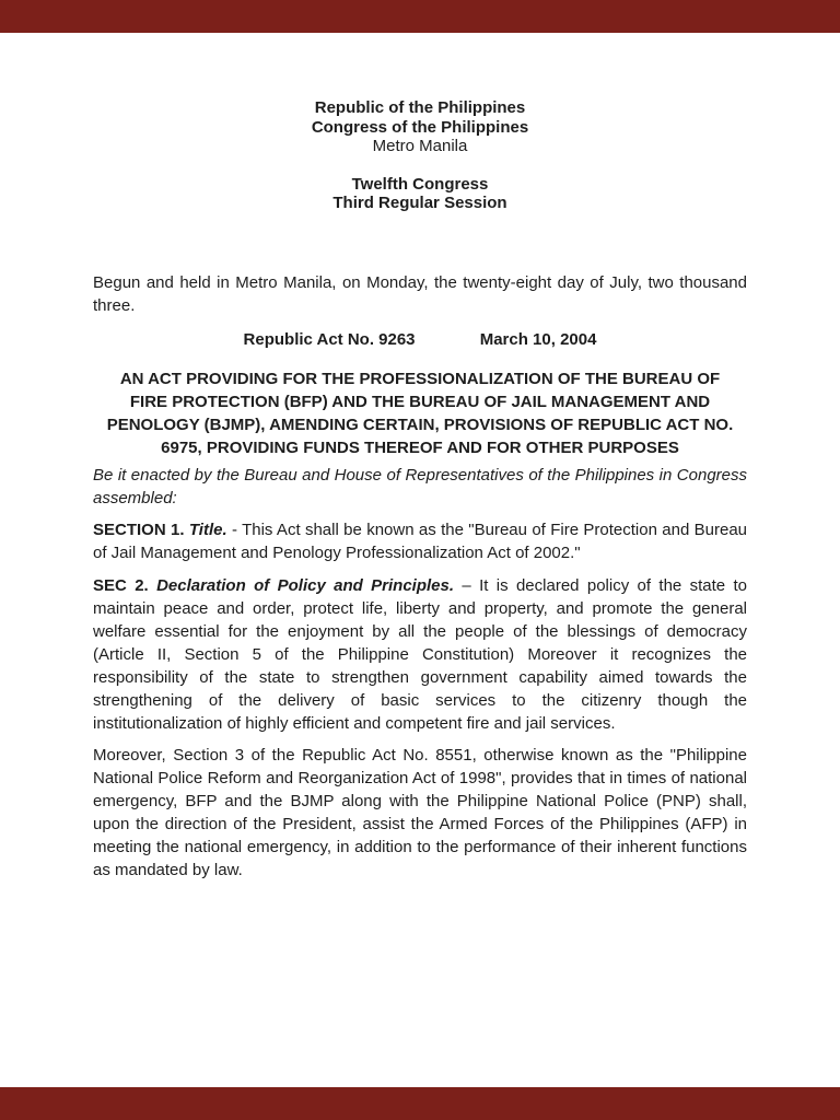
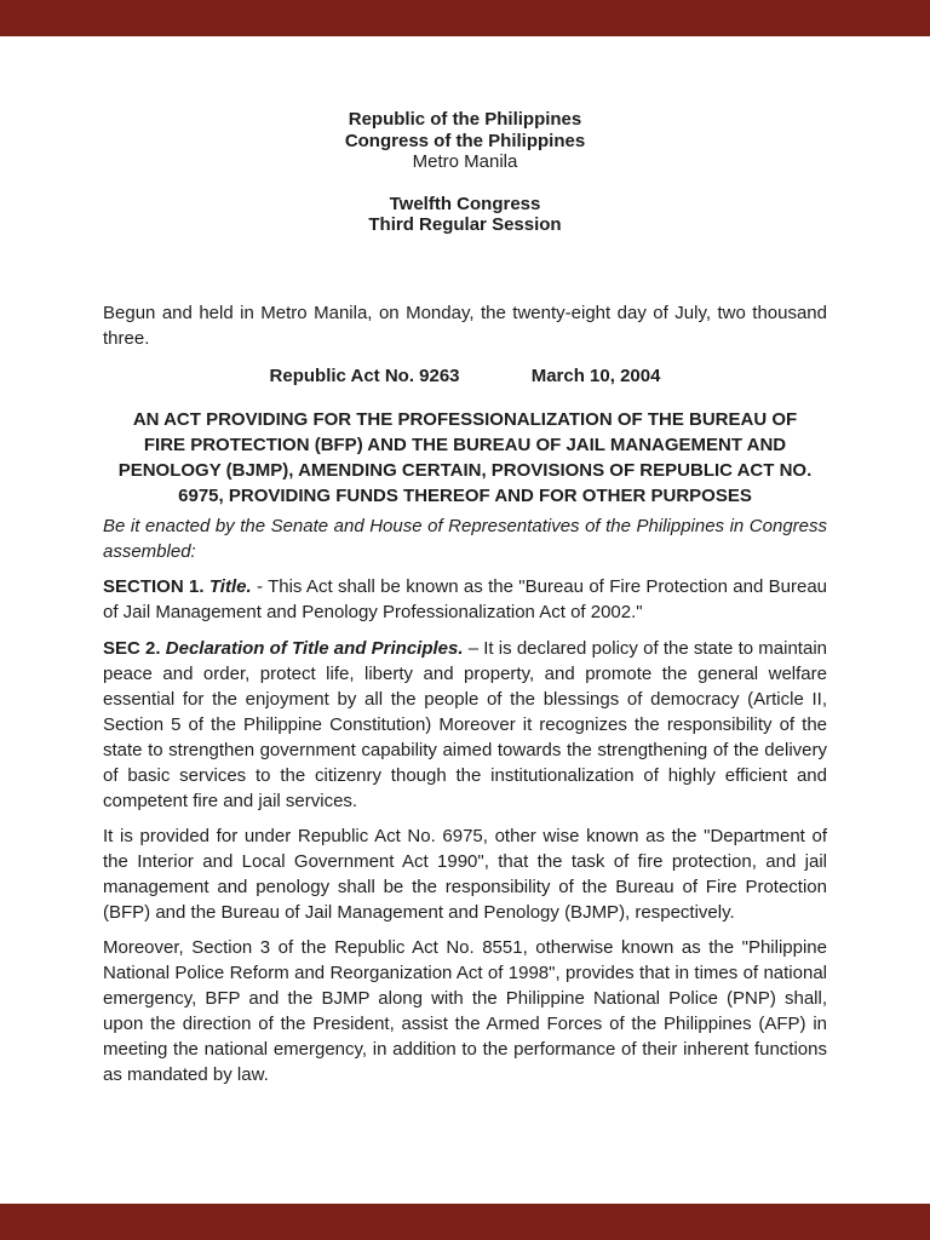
  Republic of the Philippines
  Congress of the Philippines
  Metro Manila
  Twelfth Congress
  Third Regular Session
  Begun and held in Metro Manila, on Monday, the twenty-eight day of July, two thousand three.
  Republic Act No. 9263 March 10, 2004
  AN ACT PROVIDING FOR THE PROFESSIONALIZATION OF THE BUREAU OF
  FIRE PROTECTION (BFP) AND THE BUREAU OF JAIL MANAGEMENT AND
  PENOLOGY (BJMP), AMENDING CERTAIN, PROVISIONS OF REPUBLIC ACT NO.
  6975, PROVIDING FUNDS THEREOF AND FOR OTHER PURPOSES
- Be it enacted by the Bureau and House of Representatives of the Philippines in Congress assembled:
+ Be it enacted by the Senate and House of Representatives of the Philippines in Congress assembled:
  SECTION 1. Title. - This Act shall be known as the "Bureau of Fire Protection and Bureau of Jail Management and Penology Professionalization Act of 2002."
- SEC 2. Declaration of Policy and Principles. – It is declared policy of the state to maintain peace and order, protect life, liberty and property, and promote the general welfare essential for the enjoyment by all the people of the blessings of democracy (Article II, Section 5 of the Philippine Constitution) Moreover it recognizes the responsibility of the state to strengthen government capability aimed towards the strengthening of the delivery of basic services to the citizenry though the institutionalization of highly efficient and competent fire and jail services.
+ SEC 2. Declaration of Title and Principles. – It is declared policy of the state to maintain peace and order, protect life, liberty and property, and promote the general welfare essential for the enjoyment by all the people of the blessings of democracy (Article II, Section 5 of the Philippine Constitution) Moreover it recognizes the responsibility of the state to strengthen government capability aimed towards the strengthening of the delivery of basic services to the citizenry though the institutionalization of highly efficient and competent fire and jail services.
+ It is provided for under Republic Act No. 6975, other wise known as the "Department of the Interior and Local Government Act 1990", that the task of fire protection, and jail management and penology shall be the responsibility of the Bureau of Fire Protection (BFP) and the Bureau of Jail Management and Penology (BJMP), respectively.
  Moreover, Section 3 of the Republic Act No. 8551, otherwise known as the "Philippine National Police Reform and Reorganization Act of 1998", provides that in times of national emergency, BFP and the BJMP along with the Philippine National Police (PNP) shall, upon the direction of the President, assist the Armed Forces of the Philippines (AFP) in meeting the national emergency, in addition to the performance of their inherent functions as mandated by law.
